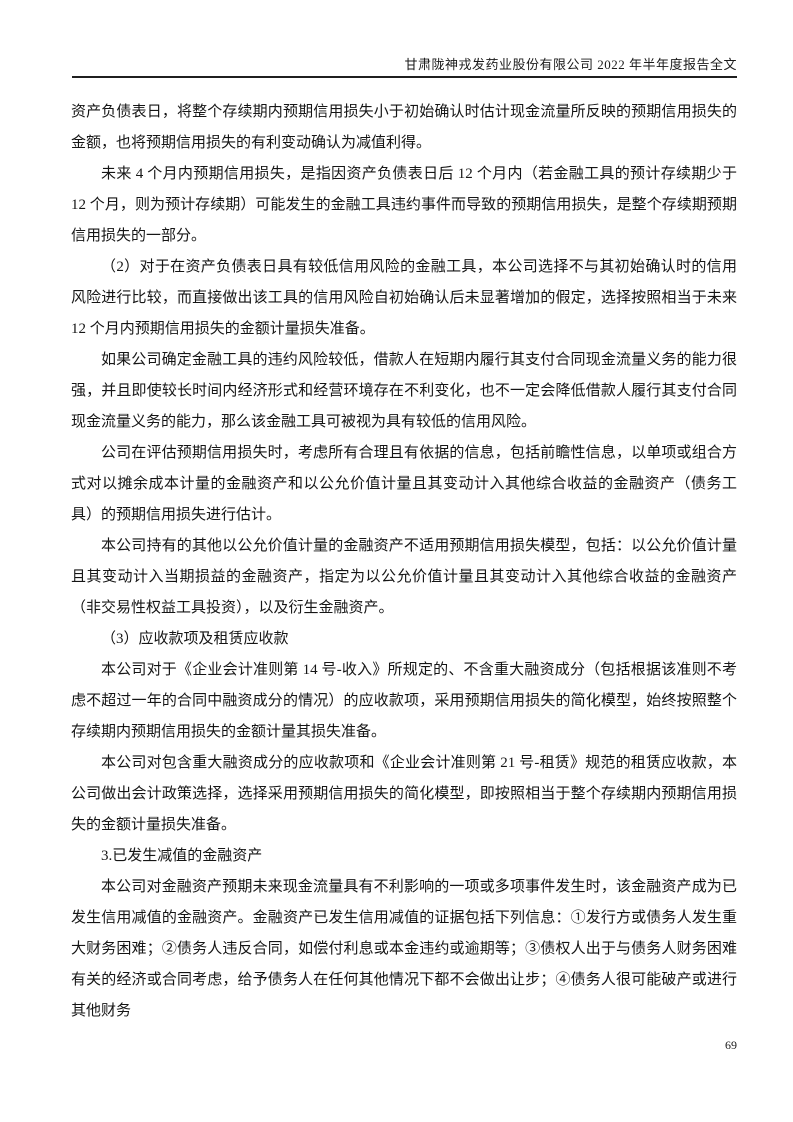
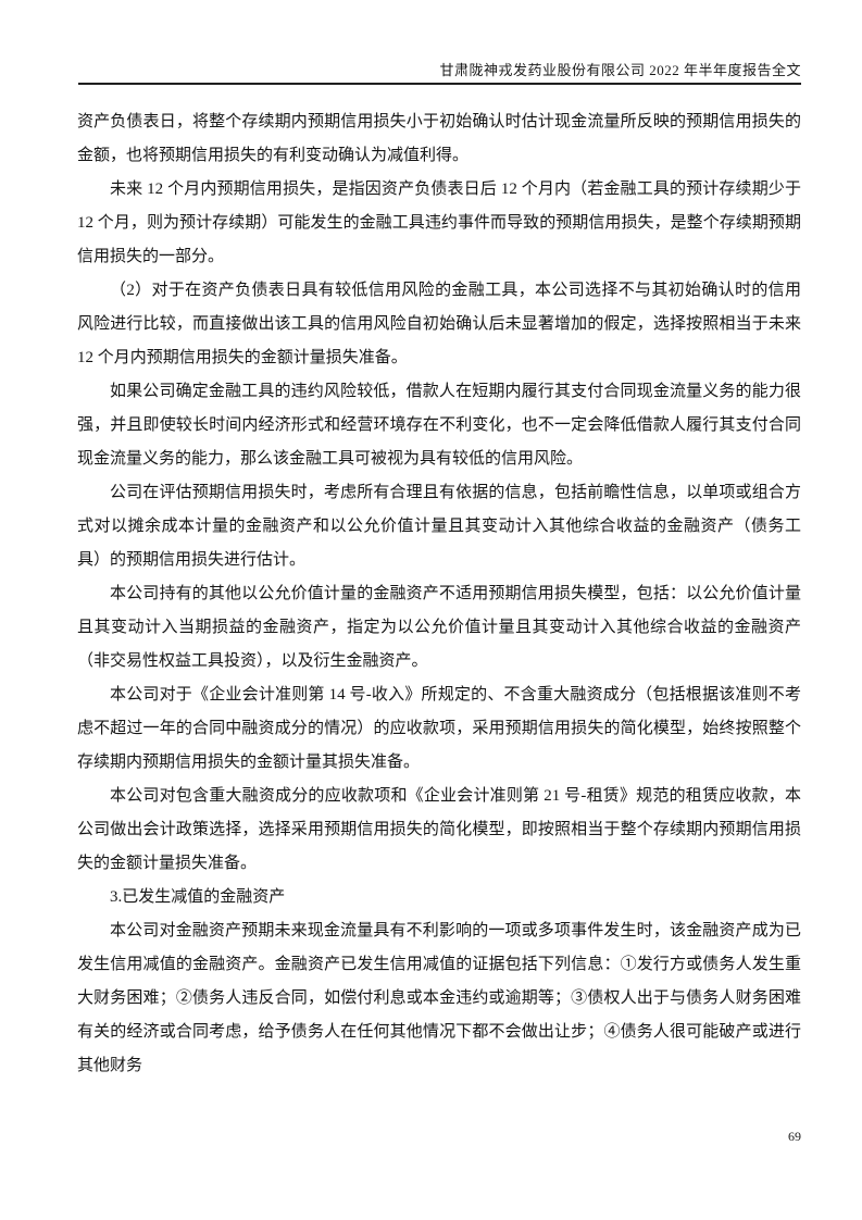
  甘肃陇神戎发药业股份有限公司 2022 年半年度报告全文
  资产负债表日，将整个存续期内预期信用损失小于初始确认时估计现金流量所反映的预期信用损失的金额，也将预期信用损失的有利变动确认为减值利得。
- 未来 4 个月内预期信用损失，是指因资产负债表日后 12 个月内（若金融工具的预计存续期少于 12 个月，则为预计存续期）可能发生的金融工具违约事件而导致的预期信用损失，是整个存续期预期信用损失的一部分。
+ 未来 12 个月内预期信用损失，是指因资产负债表日后 12 个月内（若金融工具的预计存续期少于 12 个月，则为预计存续期）可能发生的金融工具违约事件而导致的预期信用损失，是整个存续期预期信用损失的一部分。
  （2）对于在资产负债表日具有较低信用风险的金融工具，本公司选择不与其初始确认时的信用风险进行比较，而直接做出该工具的信用风险自初始确认后未显著增加的假定，选择按照相当于未来 12 个月内预期信用损失的金额计量损失准备。
  如果公司确定金融工具的违约风险较低，借款人在短期内履行其支付合同现金流量义务的能力很强，并且即使较长时间内经济形式和经营环境存在不利变化，也不一定会降低借款人履行其支付合同现金流量义务的能力，那么该金融工具可被视为具有较低的信用风险。
  公司在评估预期信用损失时，考虑所有合理且有依据的信息，包括前瞻性信息，以单项或组合方式对以摊余成本计量的金融资产和以公允价值计量且其变动计入其他综合收益的金融资产（债务工具）的预期信用损失进行估计。
  本公司持有的其他以公允价值计量的金融资产不适用预期信用损失模型，包括：以公允价值计量且其变动计入当期损益的金融资产，指定为以公允价值计量且其变动计入其他综合收益的金融资产（非交易性权益工具投资），以及衍生金融资产。
- （3）应收款项及租赁应收款
  本公司对于《企业会计准则第 14 号-收入》所规定的、不含重大融资成分（包括根据该准则不考虑不超过一年的合同中融资成分的情况）的应收款项，采用预期信用损失的简化模型，始终按照整个存续期内预期信用损失的金额计量其损失准备。
  本公司对包含重大融资成分的应收款项和《企业会计准则第 21 号-租赁》规范的租赁应收款，本公司做出会计政策选择，选择采用预期信用损失的简化模型，即按照相当于整个存续期内预期信用损失的金额计量损失准备。
  3.已发生减值的金融资产
  本公司对金融资产预期未来现金流量具有不利影响的一项或多项事件发生时，该金融资产成为已发生信用减值的金融资产。金融资产已发生信用减值的证据包括下列信息：①发行方或债务人发生重大财务困难；②债务人违反合同，如偿付利息或本金违约或逾期等；③债权人出于与债务人财务困难有关的经济或合同考虑，给予债务人在任何其他情况下都不会做出让步；④债务人很可能破产或进行其他财务
  69
